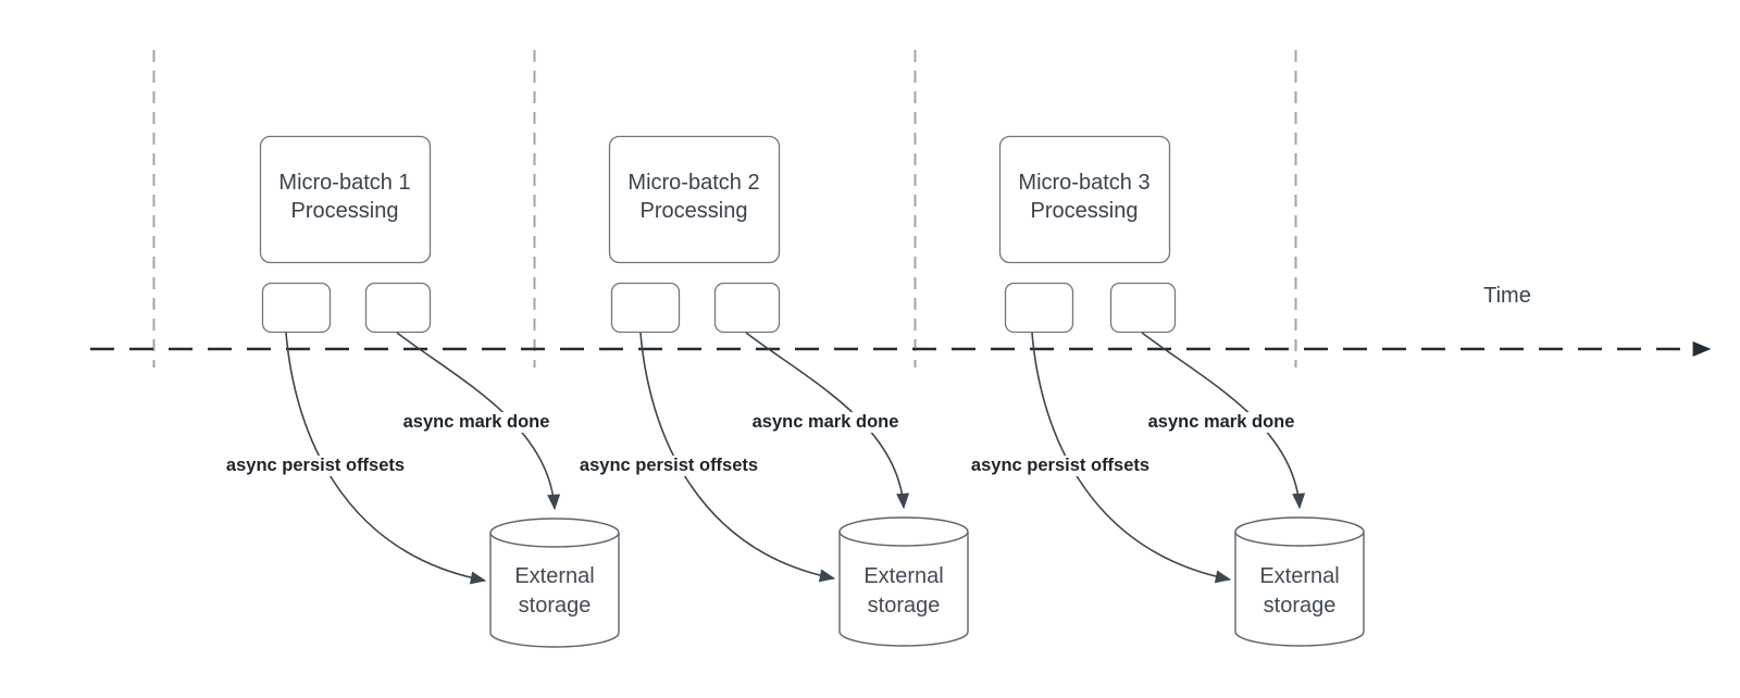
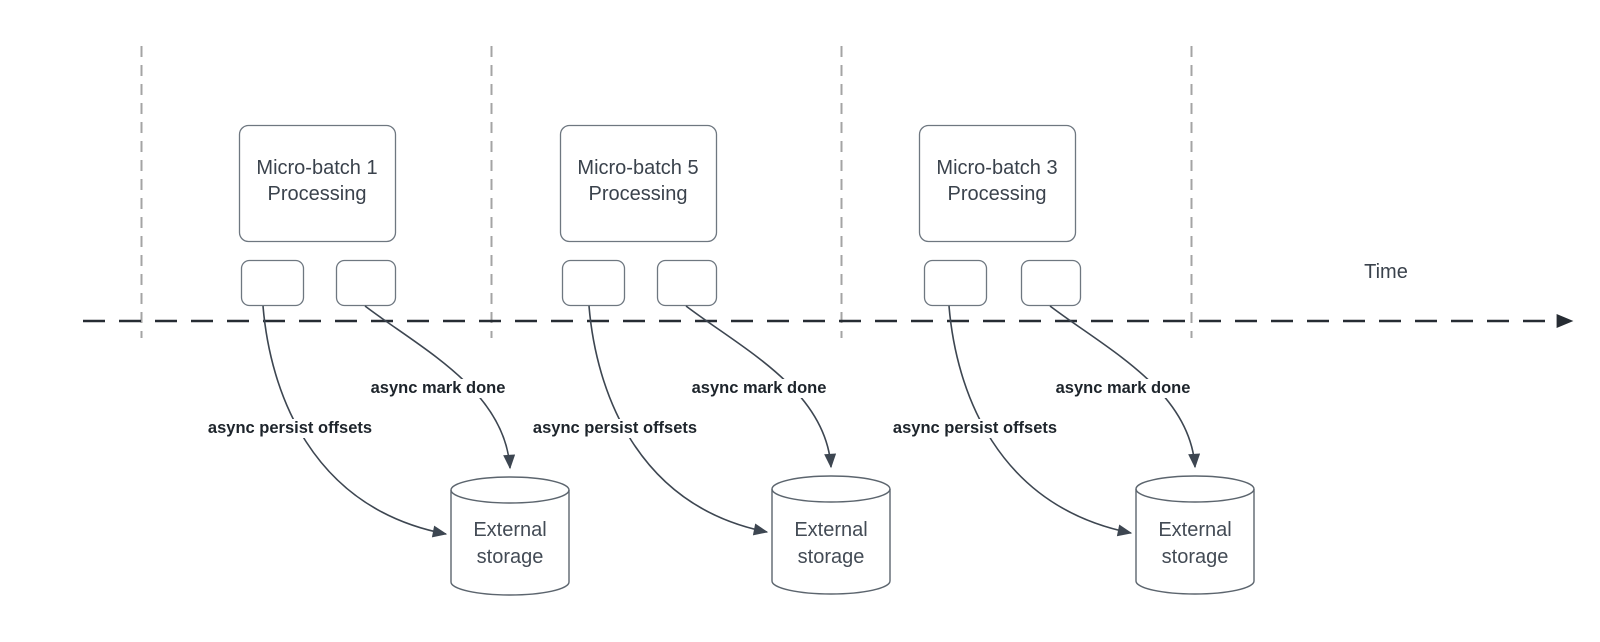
  Micro-batch 1
  Processing
  async persist offsets
  async mark done
  External
  storage
- Micro-batch 2
+ Micro-batch 5
  Processing
  async persist offsets
  async mark done
  External
  storage
  Micro-batch 3
  Processing
  async persist offsets
  async mark done
  External
  storage
  Time
